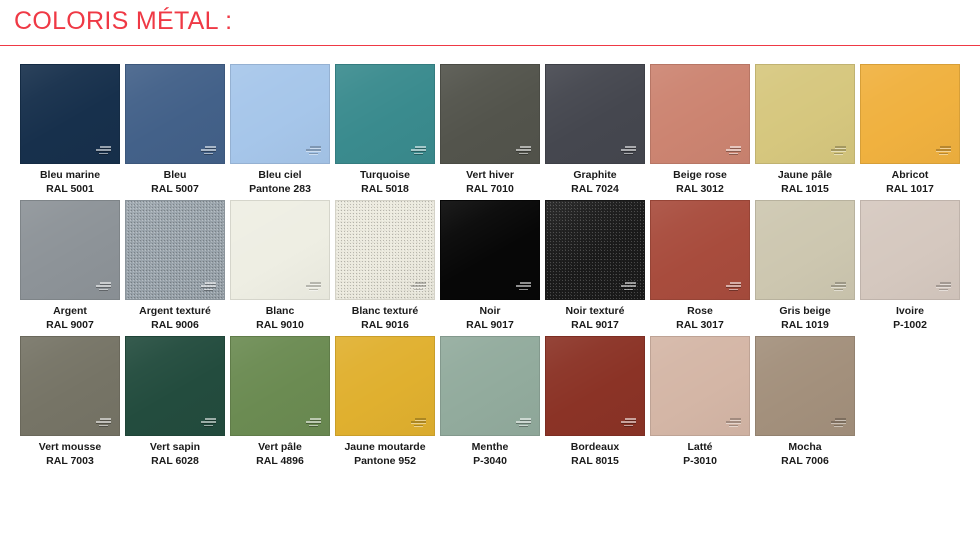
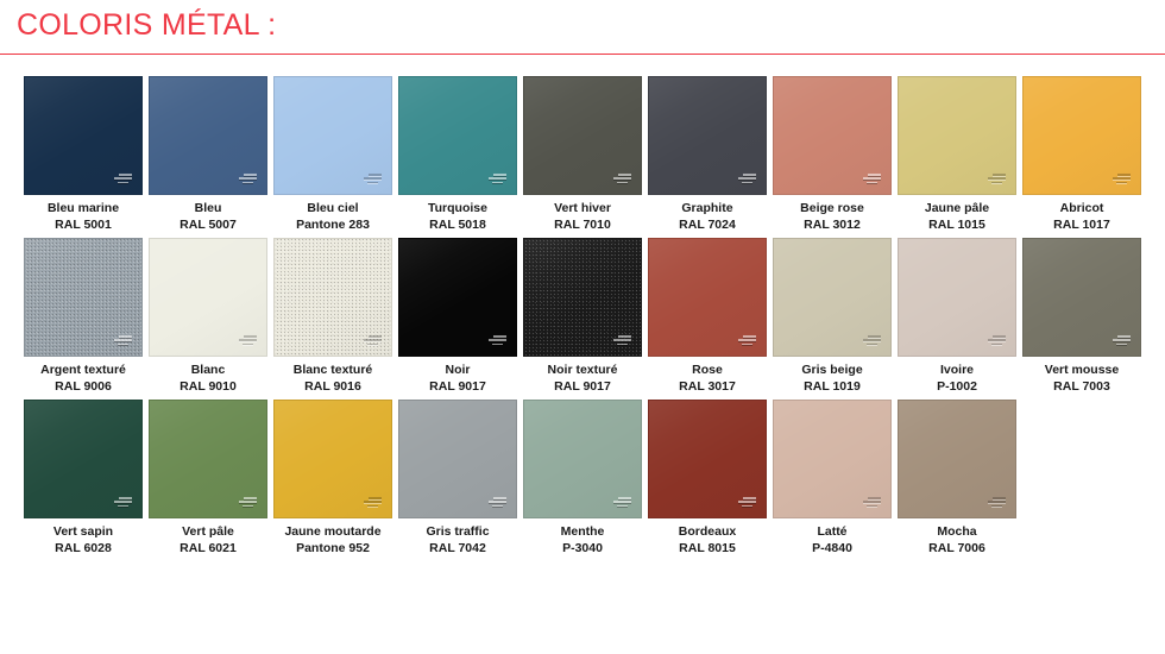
  COLORIS MÉTAL :
  Bleu marine
  RAL 5001
  Bleu
  RAL 5007
  Bleu ciel
  Pantone 283
  Turquoise
  RAL 5018
  Vert hiver
  RAL 7010
  Graphite
  RAL 7024
  Beige rose
  RAL 3012
  Jaune pâle
  RAL 1015
  Abricot
  RAL 1017
- Argent
- RAL 9007
  Argent texturé
  RAL 9006
  Blanc
  RAL 9010
  Blanc texturé
  RAL 9016
  Noir
  RAL 9017
  Noir texturé
  RAL 9017
  Rose
  RAL 3017
  Gris beige
  RAL 1019
  Ivoire
  P-1002
  Vert mousse
  RAL 7003
  Vert sapin
  RAL 6028
  Vert pâle
- RAL 4896
+ RAL 6021
  Jaune moutarde
  Pantone 952
+ Gris traffic
+ RAL 7042
  Menthe
  P-3040
  Bordeaux
  RAL 8015
  Latté
- P-3010
+ P-4840
  Mocha
  RAL 7006
